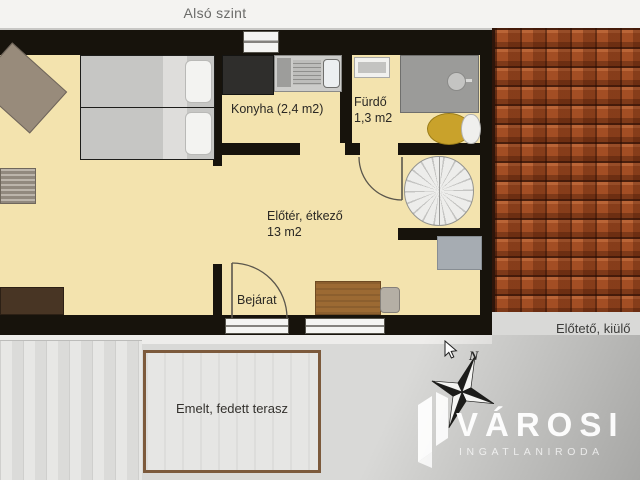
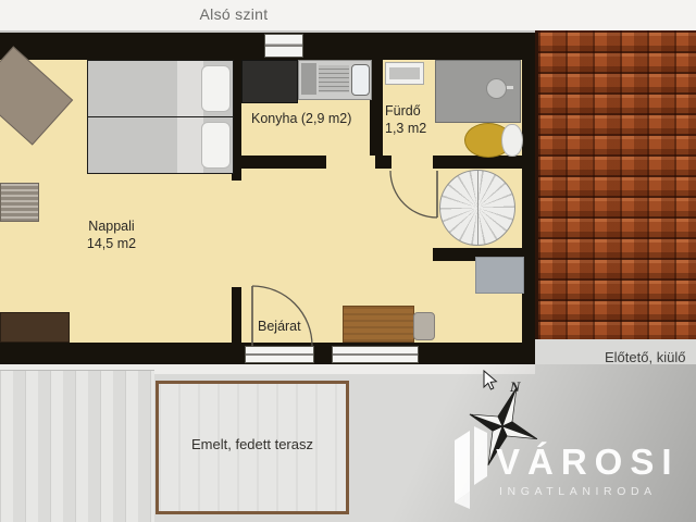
  Alsó szint
  Előtető, kiülő
  Emelt, fedett terasz
+ Nappali
+ 14,5 m2
- Konyha (2,4 m2)
+ Konyha (2,9 m2)
  Fürdő
  1,3 m2
- Előtér, étkező
- 13 m2
  Bejárat
  N
  VÁROSI
  INGATLANIRODA
